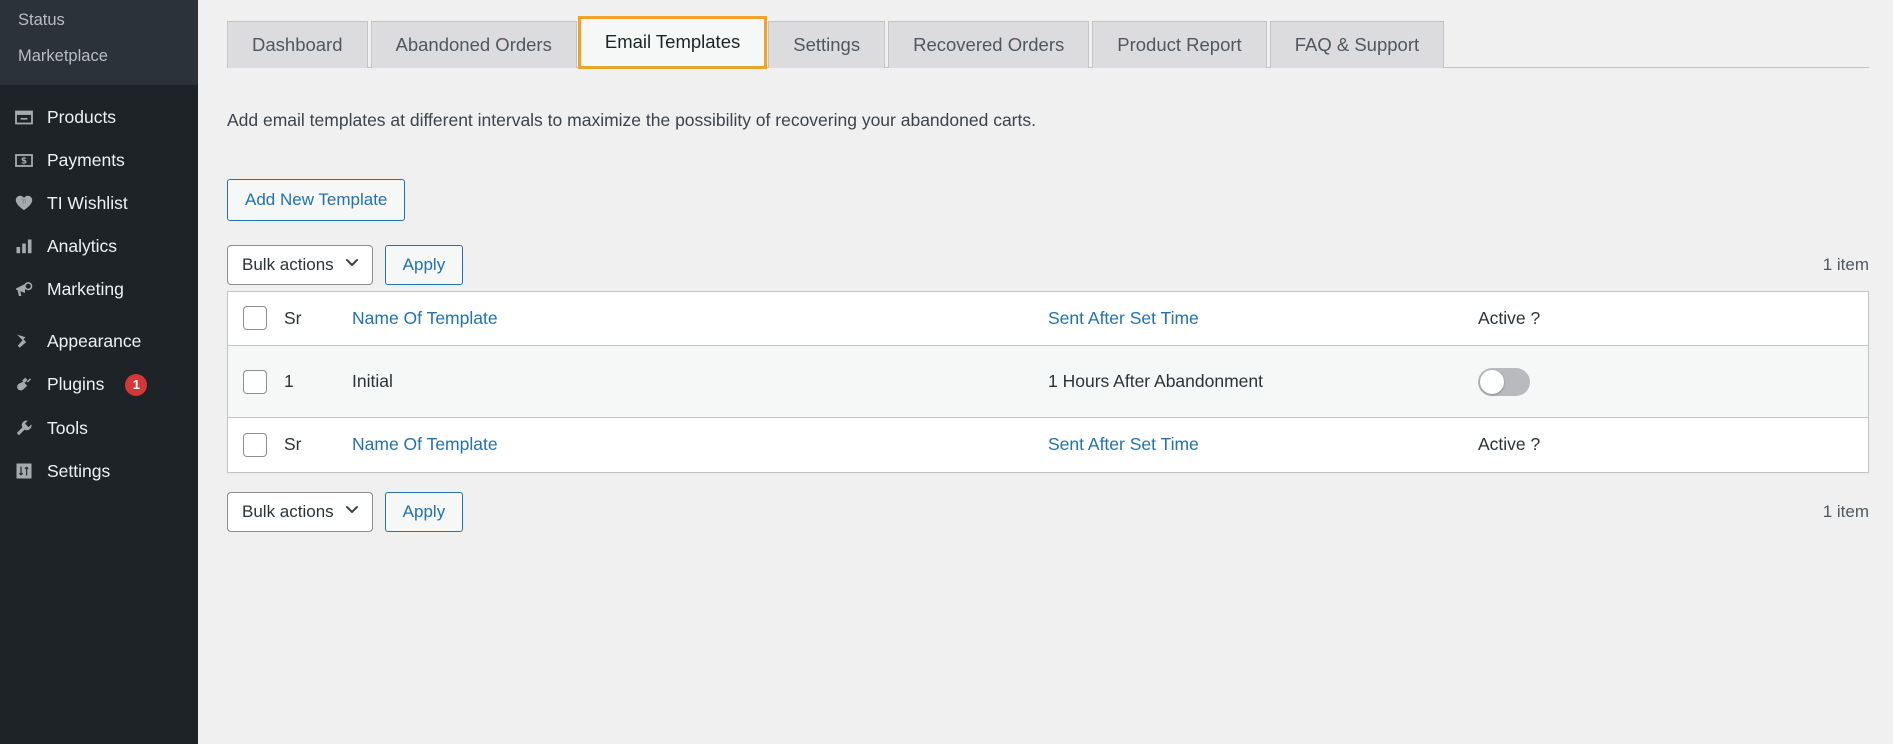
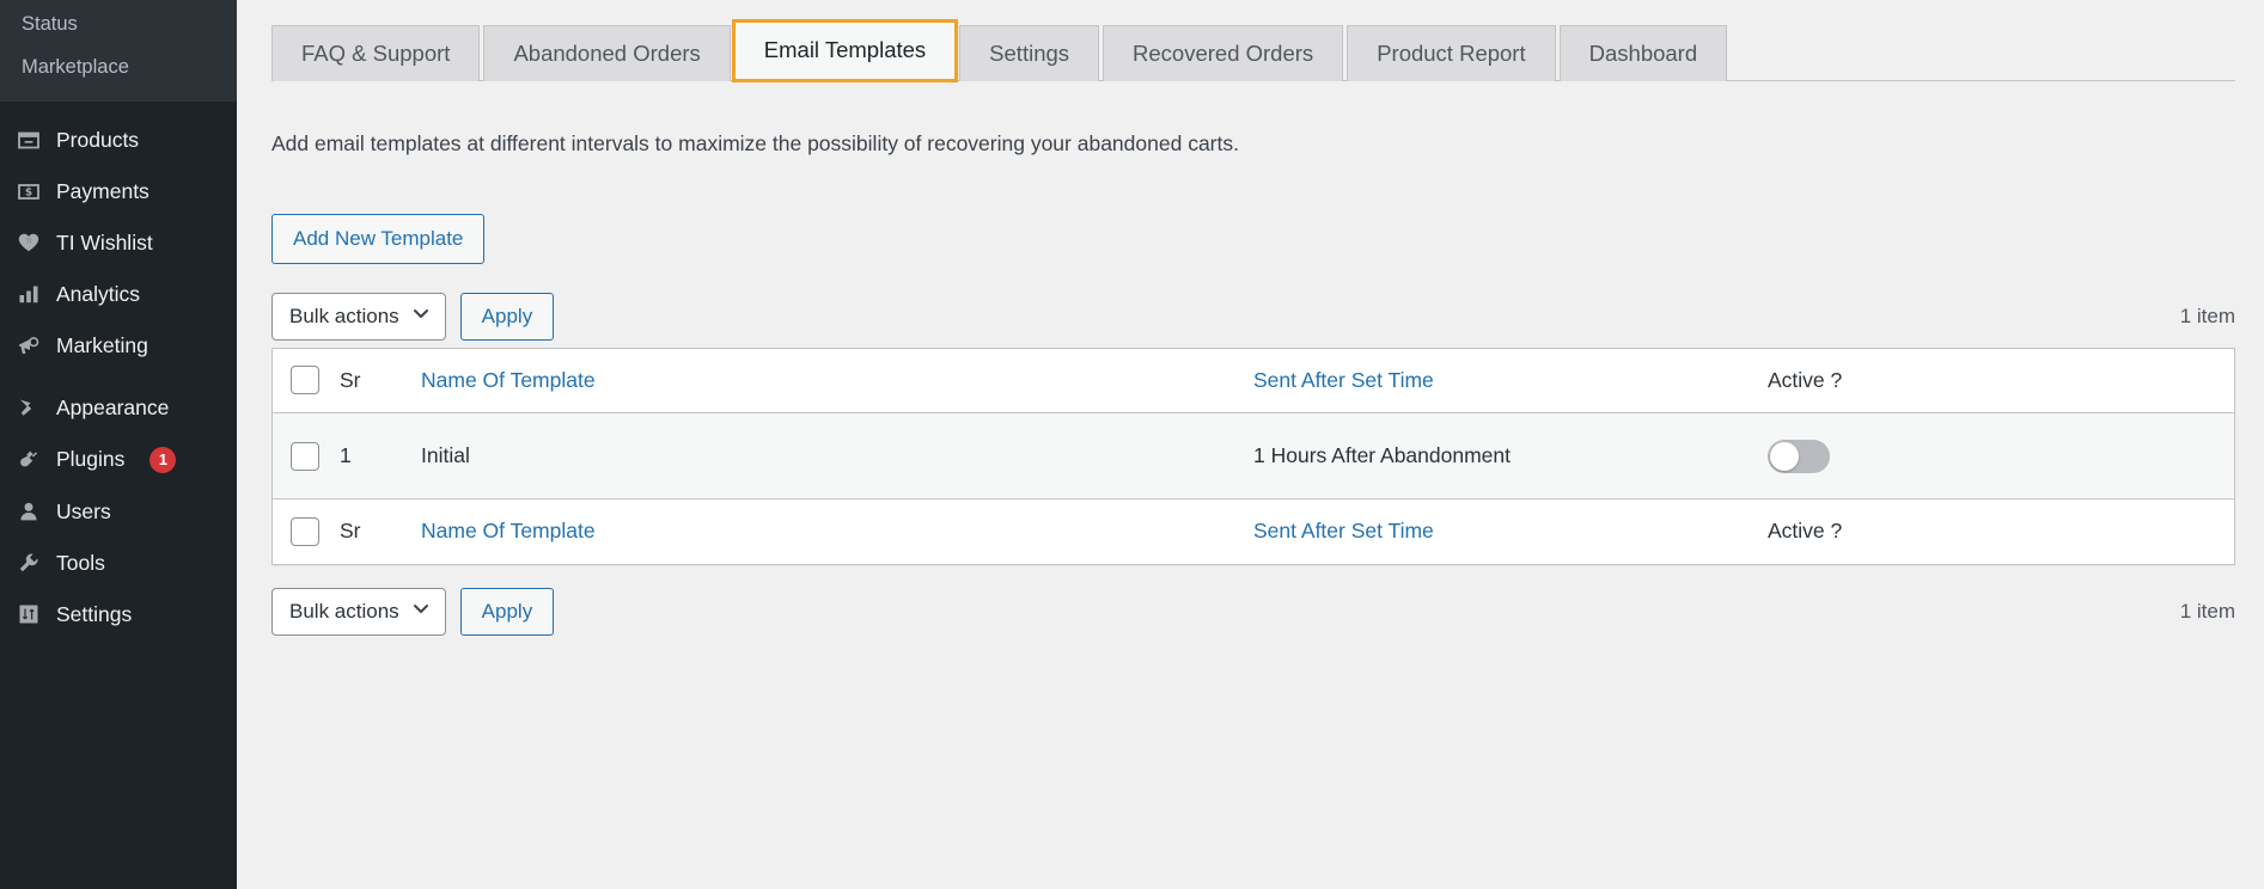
  Status
  Marketplace
  Products
  $
  Payments
  TI Wishlist
  Analytics
  Marketing
  Appearance
  Plugins
  1
+ Users
  Tools
  Settings
- Dashboard
+ FAQ & Support
  Abandoned Orders
  Email Templates
  Settings
  Recovered Orders
  Product Report
- FAQ & Support
+ Dashboard
  Add email templates at different intervals to maximize the possibility of recovering your abandoned carts.
  Add New Template
  Bulk actions
  Apply
  1 item
  	Sr	Name Of Template	Sent After Set Time	Active ?
  	1	Initial	1 Hours After Abandonment
  	Sr	Name Of Template	Sent After Set Time	Active ?
  Bulk actions
  Apply
  1 item
